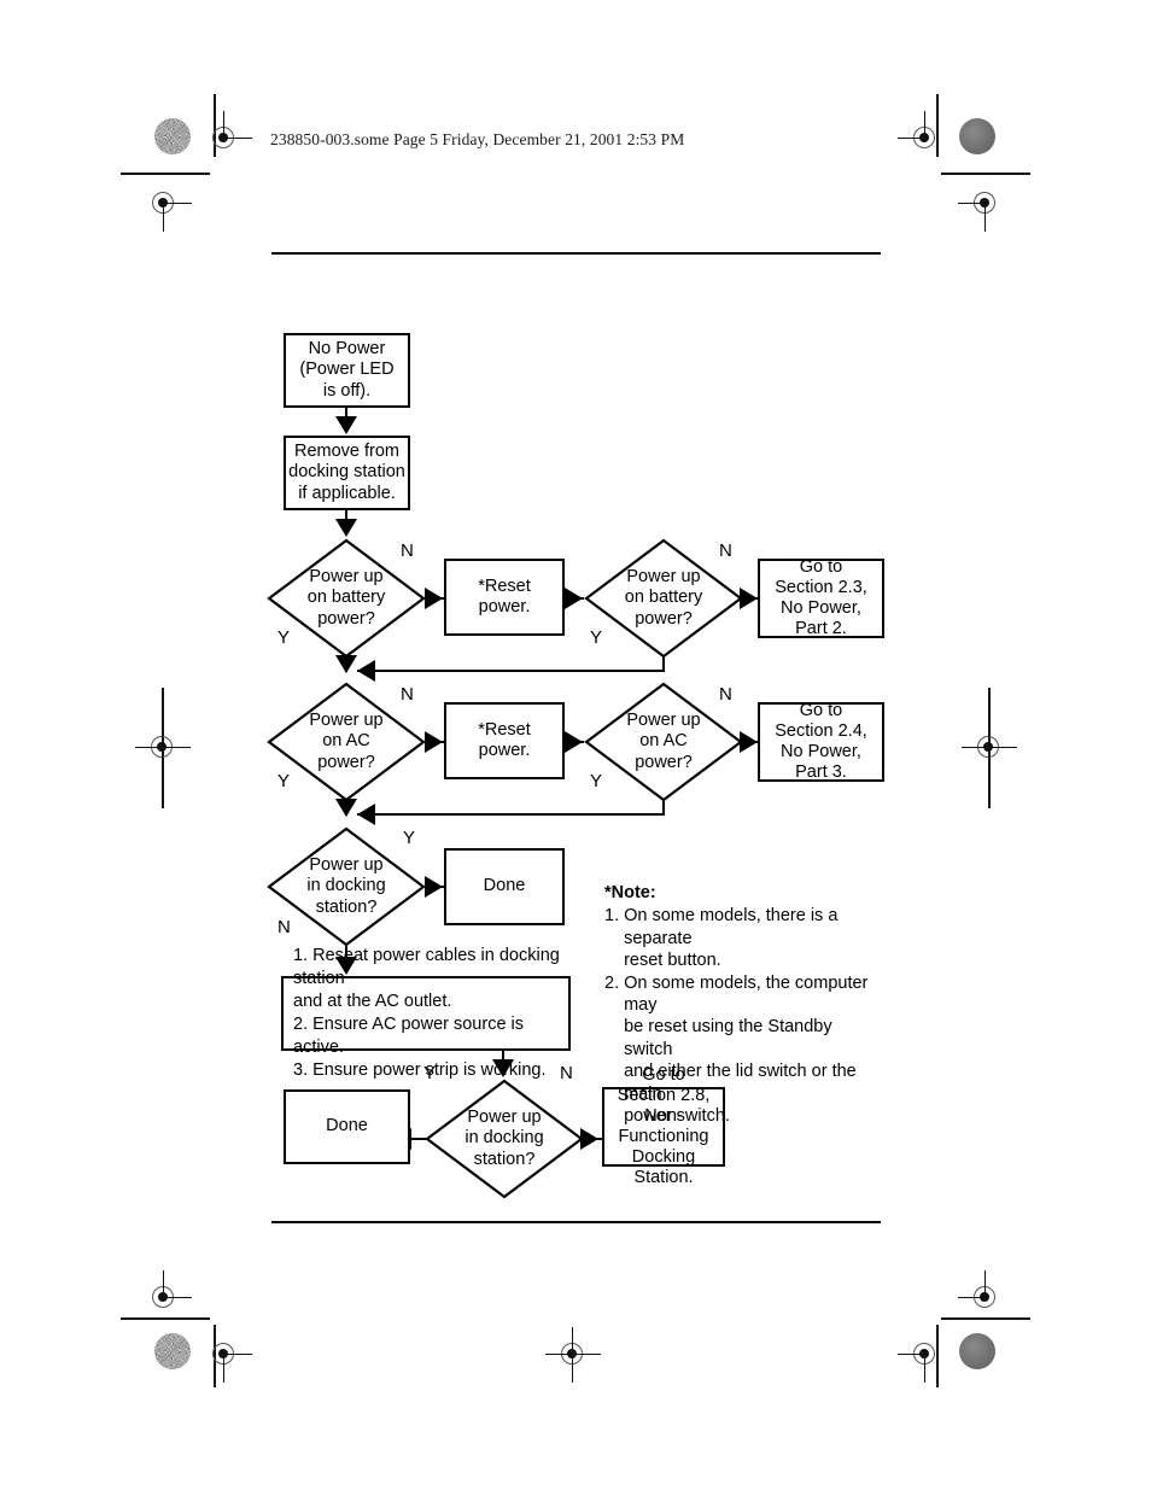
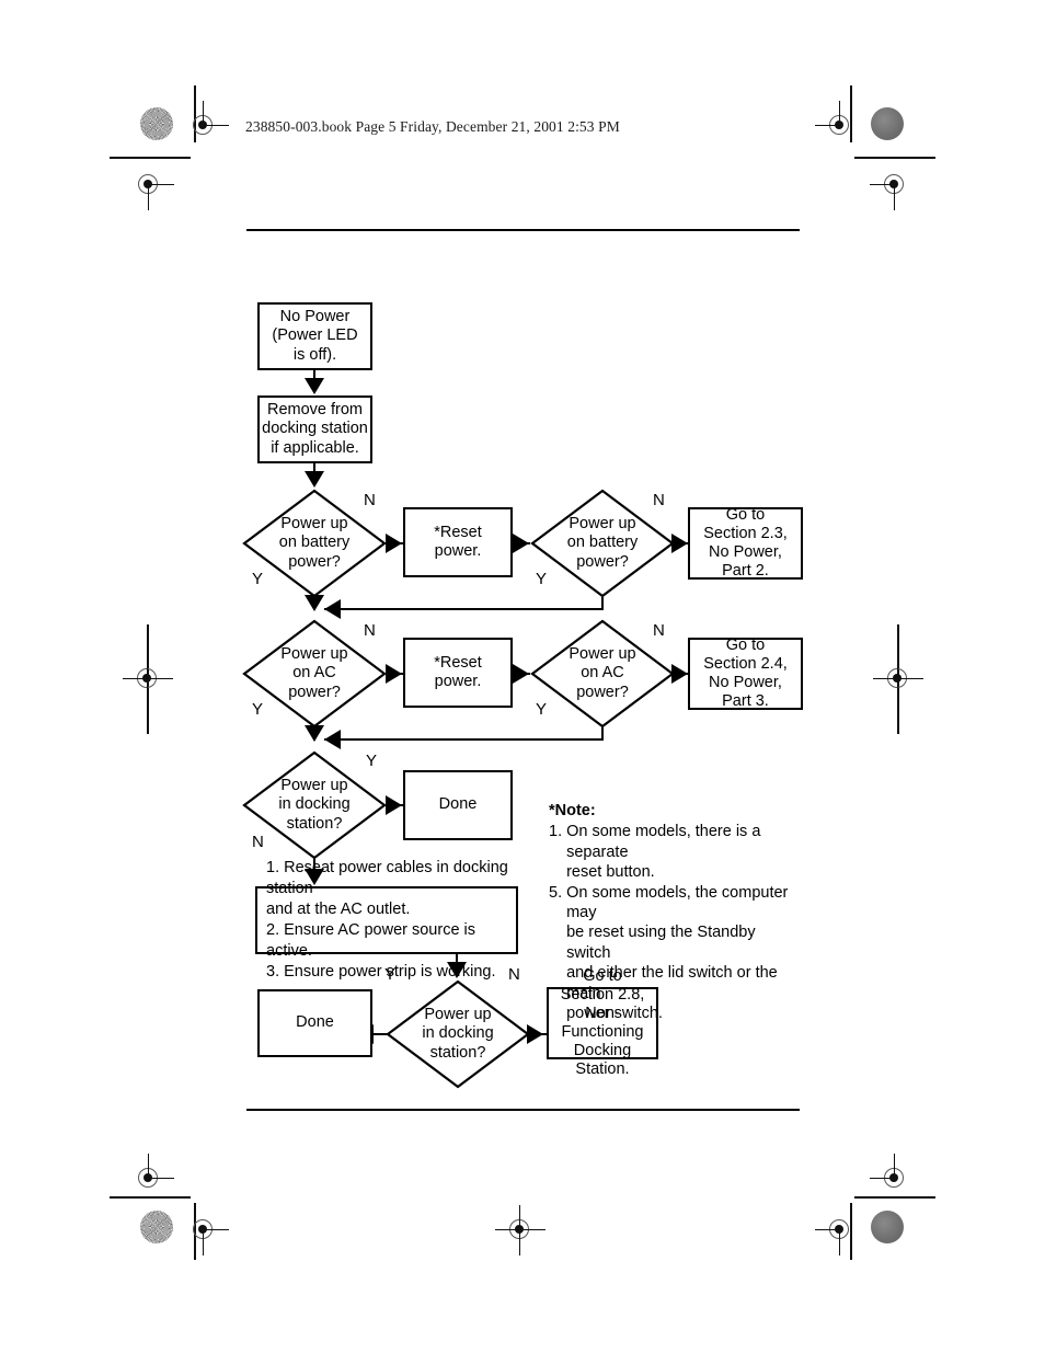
- 238850-003.some Page 5 Friday, December 21, 2001 2:53 PM
+ 238850-003.book Page 5 Friday, December 21, 2001 2:53 PM
  No Power
  (Power LED
  is off).
  Remove from
  docking station
  if applicable.
  Power up
  on battery
  power?
  N
  Y
  *Reset
  power.
  Power up
  on battery
  power?
  N
  Y
  Go to
  Section 2.3,
  No Power,
  Part 2.
  Power up
  on AC
  power?
  N
  Y
  *Reset
  power.
  Power up
  on AC
  power?
  N
  Y
  Go to
  Section 2.4,
  No Power,
  Part 3.
  Power up
  in docking
  station?
  Y
  N
  Done
  1. Reseat power cables in docking station
  and at the AC outlet.
  2. Ensure AC power source is active.
  3. Ensure power strip is working.
  Power up
  in docking
  station?
  Y
  N
  Done
  Go to
  Section 2.8,
  Non-Functioning
  Docking Station.
  *Note:
  1.
  On some models, there is a separate
  reset button.
- 2.
+ 5.
  On some models, the computer may
  be reset using the Standby switch
  and either the lid switch or the main
  power switch.
